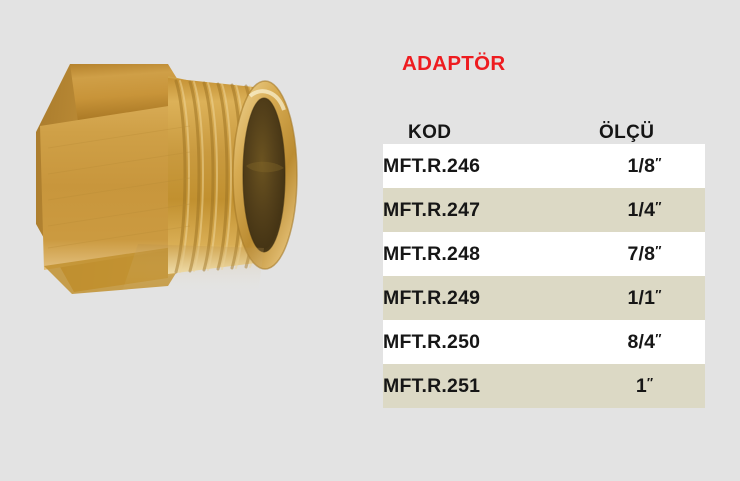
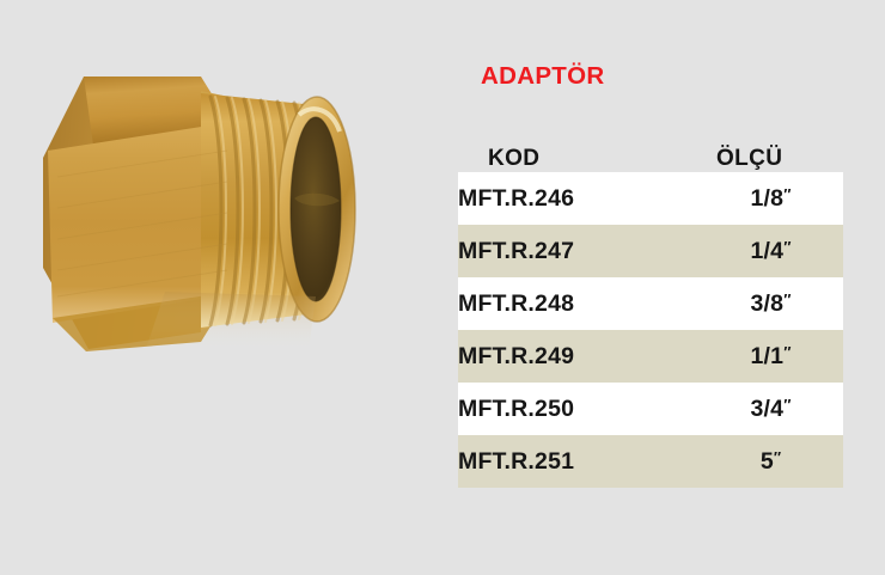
  ADAPTÖR
  KOD
  ÖLÇÜ
  MFT.R.246	1/8″
  MFT.R.247	1/4″
- MFT.R.248	7/8″
+ MFT.R.248	3/8″
  MFT.R.249	1/1″
- MFT.R.250	8/4″
+ MFT.R.250	3/4″
- MFT.R.251	1″
+ MFT.R.251	5″
